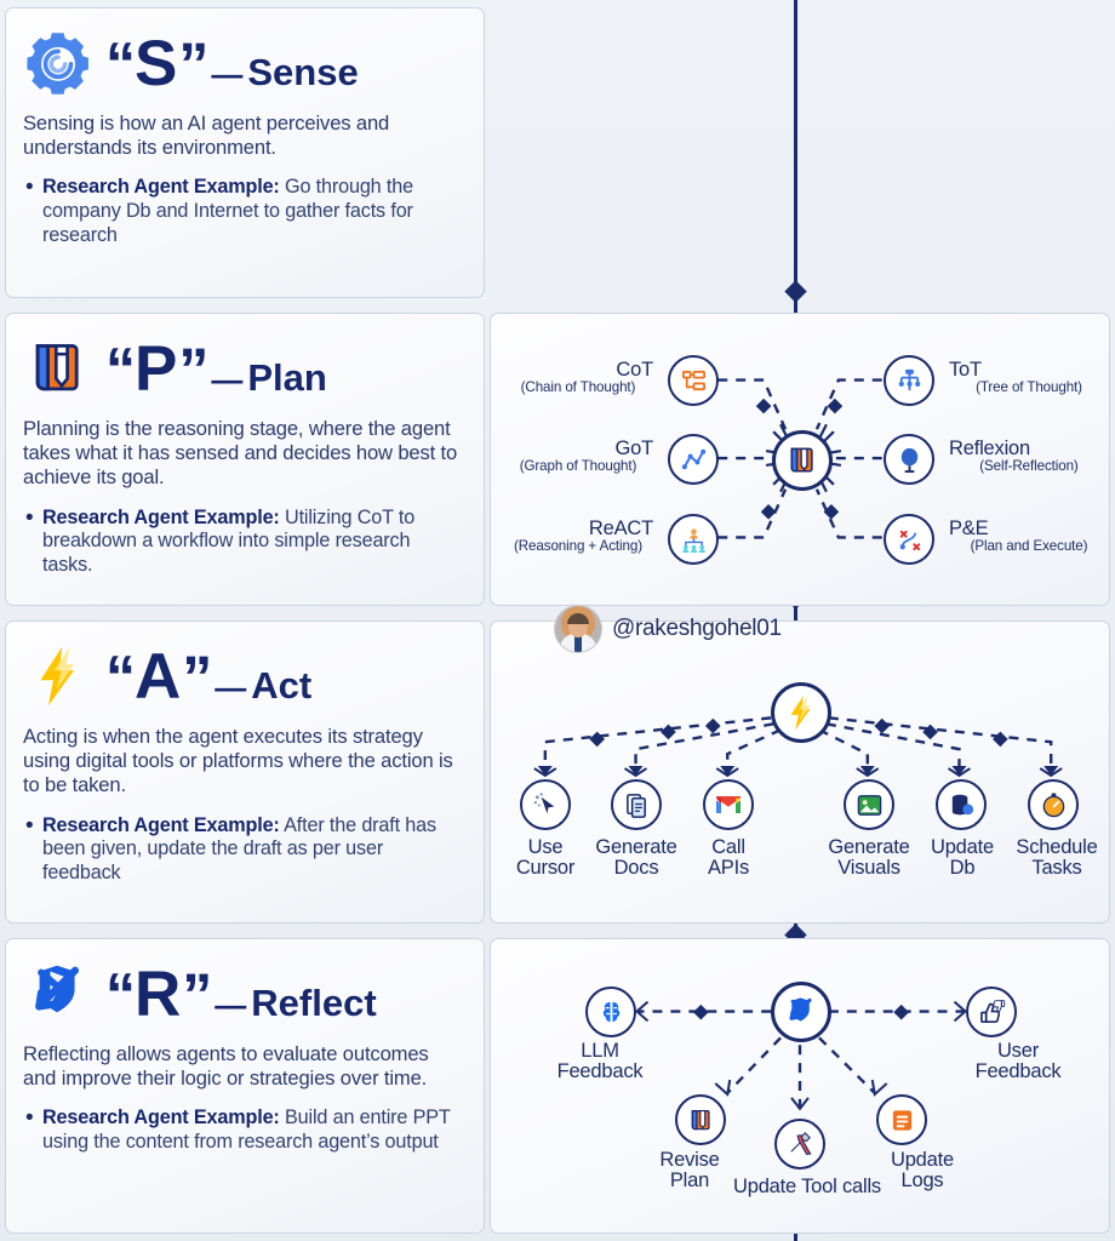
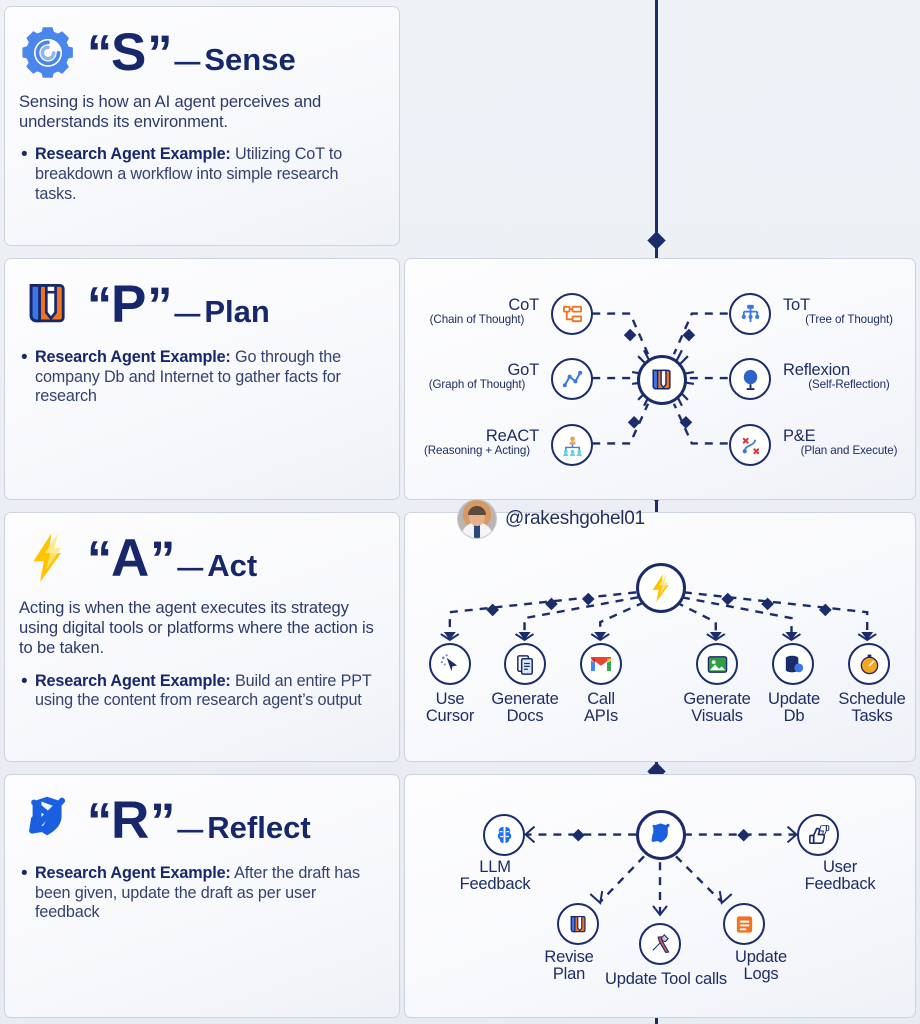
  “
  S
  ”
  —
  Sense
  Sensing is how an AI agent perceives and understands its environment.
- Research Agent Example: Go through the company Db and Internet to gather facts for research
+ Research Agent Example: Utilizing CoT to breakdown a workflow into simple research tasks.
  “
  P
  ”
  —
  Plan
- Planning is the reasoning stage, where the agent takes what it has sensed and decides how best to achieve its goal.
- Research Agent Example: Utilizing CoT to breakdown a workflow into simple research tasks.
+ Research Agent Example: Go through the company Db and Internet to gather facts for research
  CoT
  (Chain of Thought)
  GoT
  (Graph of Thought)
  ReACT
  (Reasoning + Acting)
  ToT
  (Tree of Thought)
  Reflexion
  (Self-Reflection)
  P&E
  (Plan and Execute)
  “
  A
  ”
  —
  Act
  Acting is when the agent executes its strategy using digital tools or platforms where the action is to be taken.
- Research Agent Example: After the draft has been given, update the draft as per user feedback
+ Research Agent Example: Build an entire PPT using the content from research agent’s output
  @rakeshgohel01
  Use
  Cursor
  Generate
  Docs
  Call
  APIs
  Generate
  Visuals
  Update
  Db
  Schedule
  Tasks
  “
  R
  ”
  —
  Reflect
- Reflecting allows agents to evaluate outcomes and improve their logic or strategies over time.
- Research Agent Example: Build an entire PPT using the content from research agent’s output
+ Research Agent Example: After the draft has been given, update the draft as per user feedback
  LLM
  Feedback
  User
  Feedback
  Revise
  Plan
  Update Tool calls
  Update
  Logs
